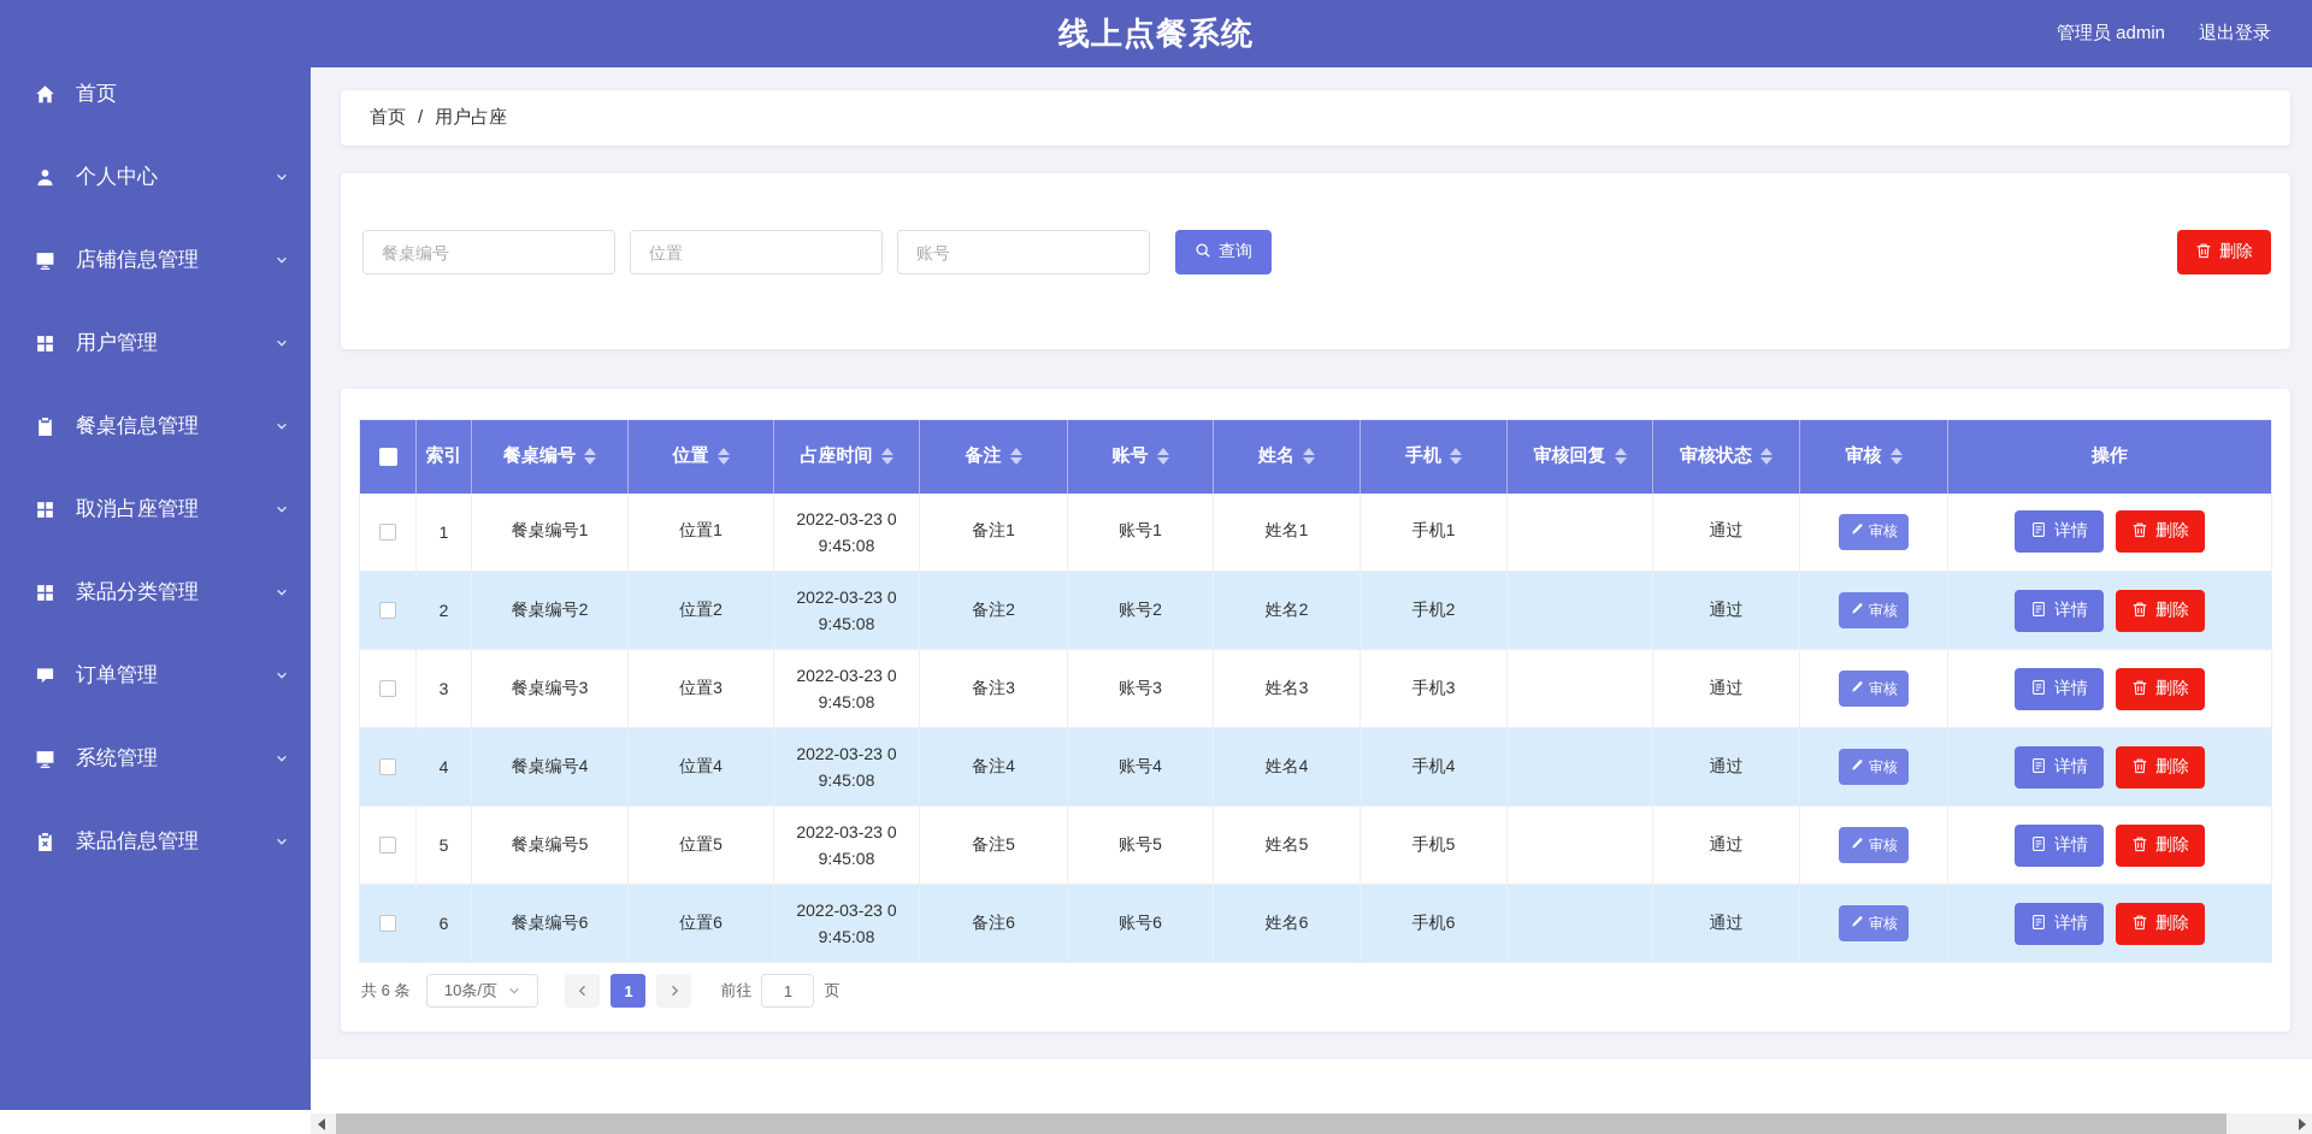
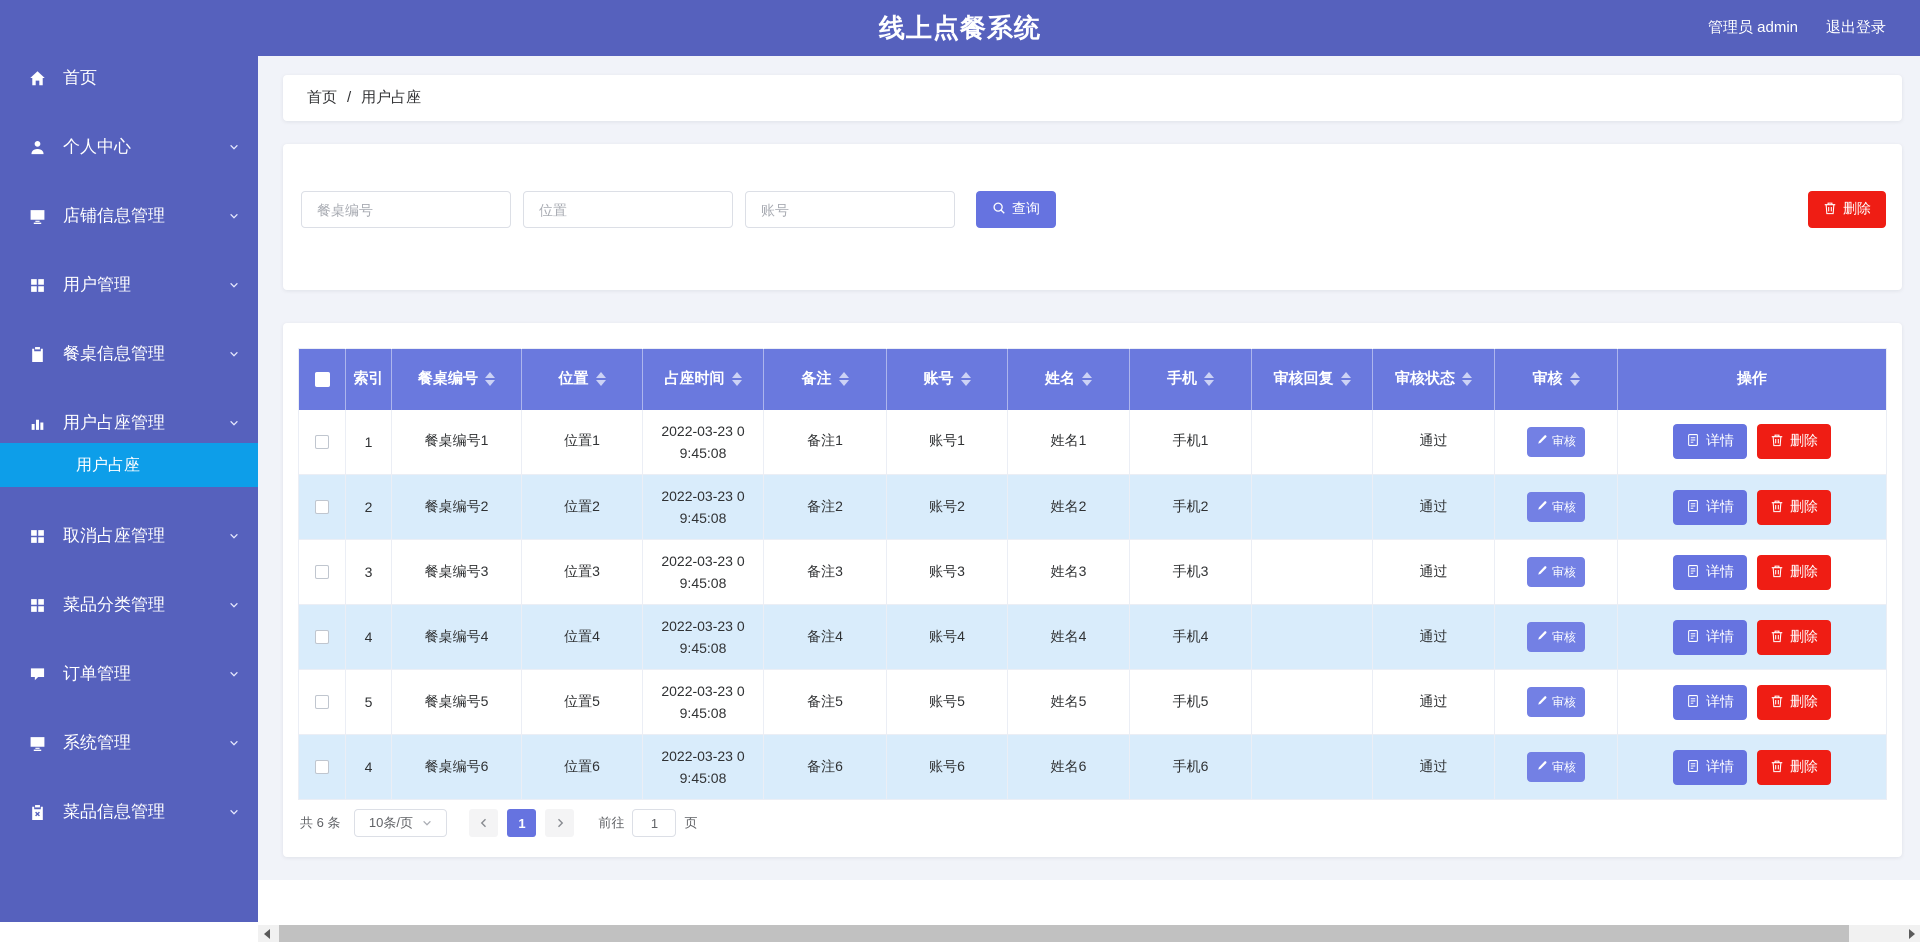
  线上点餐系统
  管理员 admin
  退出登录
  首页
  个人中心
  店铺信息管理
  用户管理
  餐桌信息管理
+ 用户占座管理
+ 用户占座
  取消占座管理
  菜品分类管理
  订单管理
  系统管理
  菜品信息管理
  首页 / 用户占座
  餐桌编号 位置 账号
  查询
  删除
  	索引	餐桌编号	位置	占座时间	备注	账号	姓名	手机	审核回复	审核状态	审核	操作
  	1	餐桌编号1	位置1	2022-03-23 09:45:08	备注1	账号1	姓名1	手机1		通过	审核	详情 删除
  	2	餐桌编号2	位置2	2022-03-23 09:45:08	备注2	账号2	姓名2	手机2		通过	审核	详情 删除
  	3	餐桌编号3	位置3	2022-03-23 09:45:08	备注3	账号3	姓名3	手机3		通过	审核	详情 删除
  	4	餐桌编号4	位置4	2022-03-23 09:45:08	备注4	账号4	姓名4	手机4		通过	审核	详情 删除
  	5	餐桌编号5	位置5	2022-03-23 09:45:08	备注5	账号5	姓名5	手机5		通过	审核	详情 删除
- 	6	餐桌编号6	位置6	2022-03-23 09:45:08	备注6	账号6	姓名6	手机6		通过	审核	详情 删除
+ 	4	餐桌编号6	位置6	2022-03-23 09:45:08	备注6	账号6	姓名6	手机6		通过	审核	详情 删除
  共 6 条
  10条/页
  1
  前往
  1
  页
